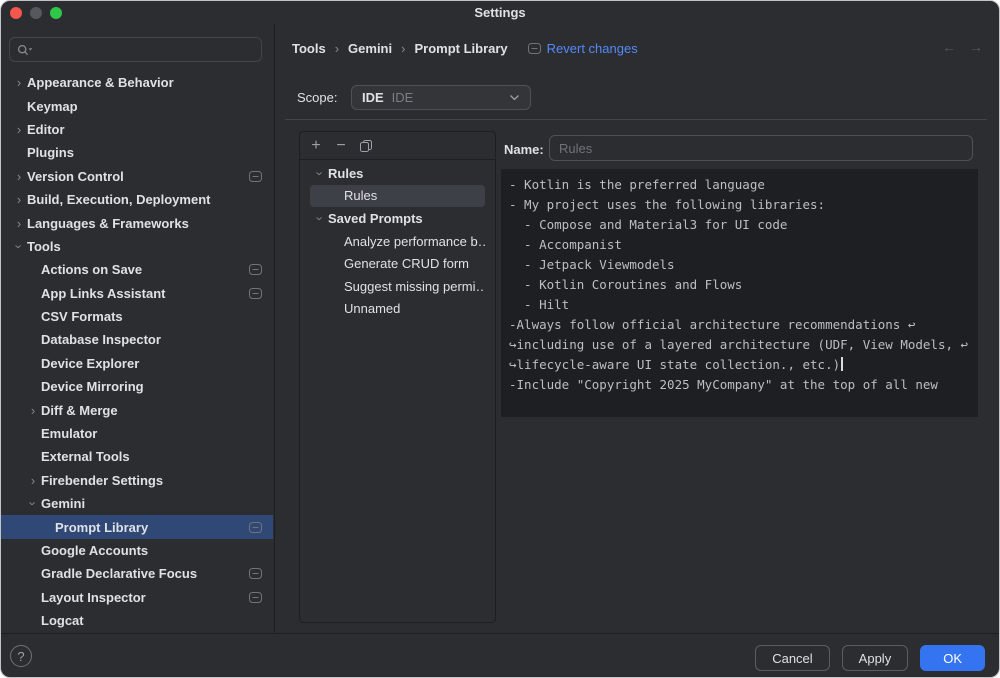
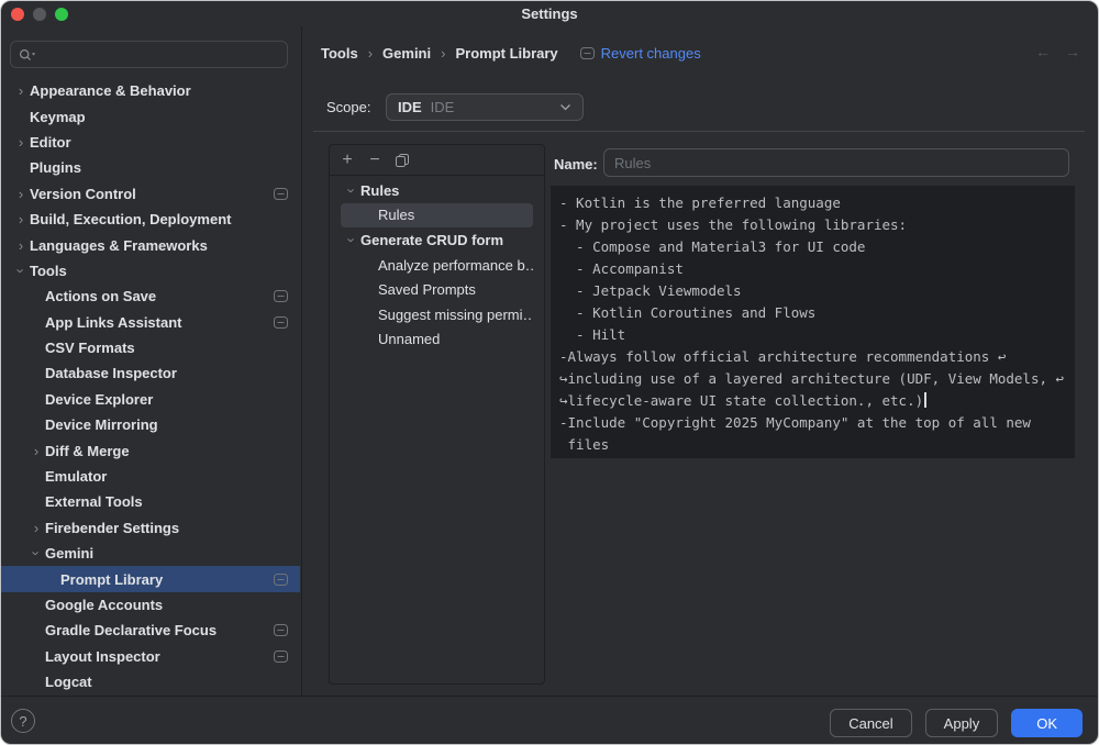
  Settings
  ›
  Appearance & Behavior
  Keymap
  ›
  Editor
  Plugins
  ›
  Version Control
  ›
  Build, Execution, Deployment
  ›
  Languages & Frameworks
  Tools
  Actions on Save
  App Links Assistant
  CSV Formats
  Database Inspector
  Device Explorer
  Device Mirroring
  ›
  Diff & Merge
  Emulator
  External Tools
  ›
  Firebender Settings
  Gemini
  Prompt Library
  Google Accounts
  Gradle Declarative Focus
  Layout Inspector
  Logcat
  Tools
  ›
  Gemini
  ›
  Prompt Library
  Revert changes
  ←
  →
  Scope:
  IDE
  IDE
  +
  −
  Rules
  Rules
- Saved Prompts
+ Generate CRUD form
  Analyze performance b…
- Generate CRUD form
+ Saved Prompts
  Suggest missing permi…
  Unnamed
  Name:
  Rules
  - Kotlin is the preferred language
  - My project uses the following libraries:
  - Compose and Material3 for UI code
  - Accompanist
  - Jetpack Viewmodels
  - Kotlin Coroutines and Flows
  - Hilt
  -Always follow official architecture recommendations ↩
  ↪including use of a layered architecture (UDF, View Models, ↩
  ↪lifecycle-aware UI state collection., etc.)
  -Include "Copyright 2025 MyCompany" at the top of all new
+ files
  ?
  Cancel
  Apply
  OK
